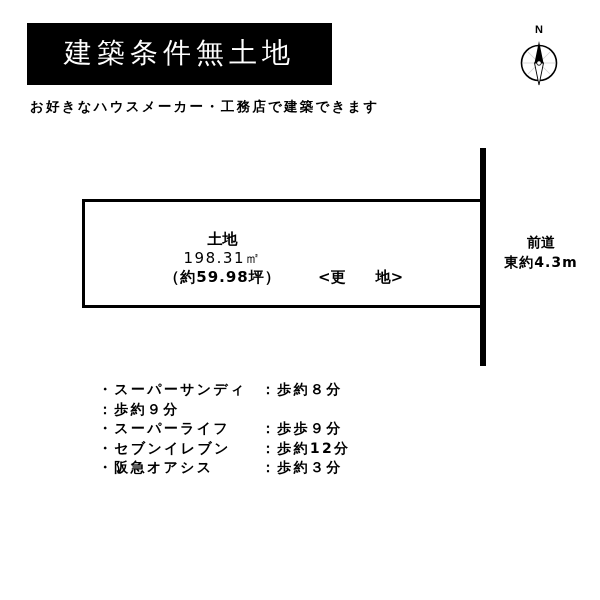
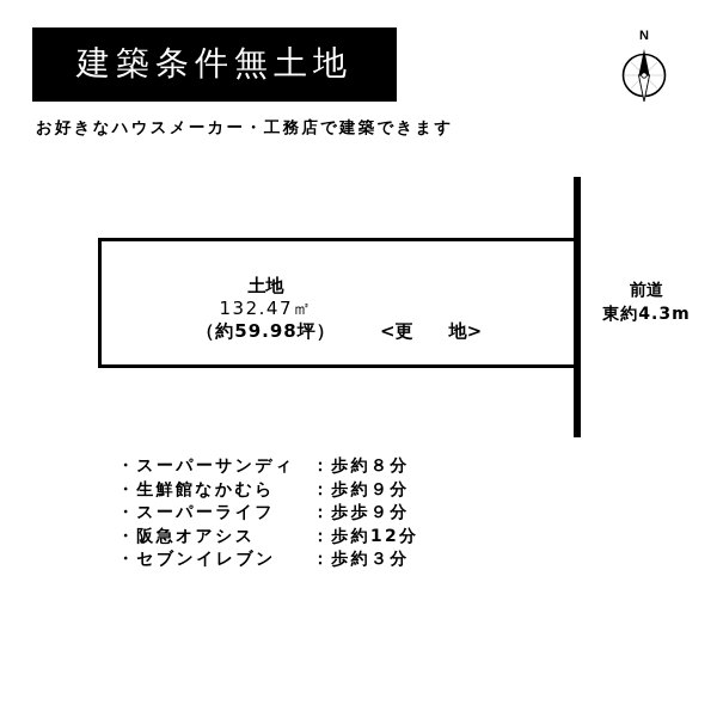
  建築条件無土地
  お好きなハウスメーカー・工務店で建築できます
  N
  土地
- 198.31㎡
+ 132.47㎡
  （約59.98坪）
  <更 地>
  前道
  東約4.3m
  ・スーパーサンディ
  ：歩約８分
+ ・生鮮館なかむら
  ：歩約９分
  ・スーパーライフ
  ：歩歩９分
- ・セブンイレブン
+ ・阪急オアシス
  ：歩約12分
- ・阪急オアシス
+ ・セブンイレブン
  ：歩約３分
